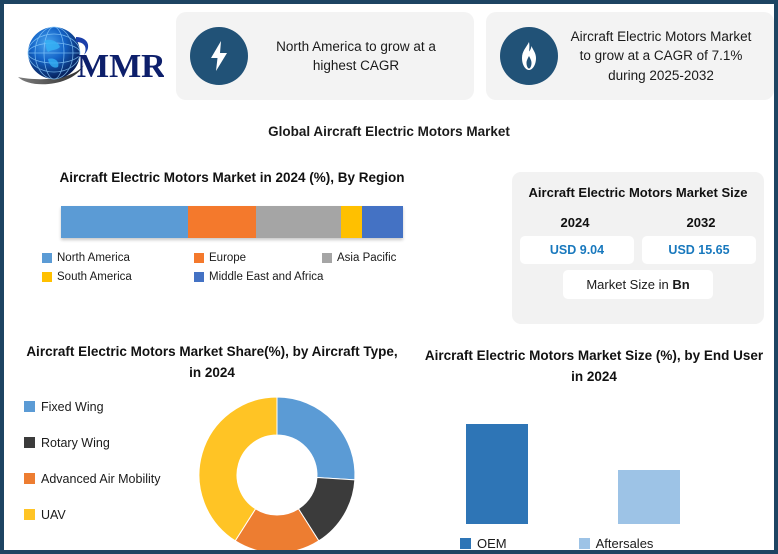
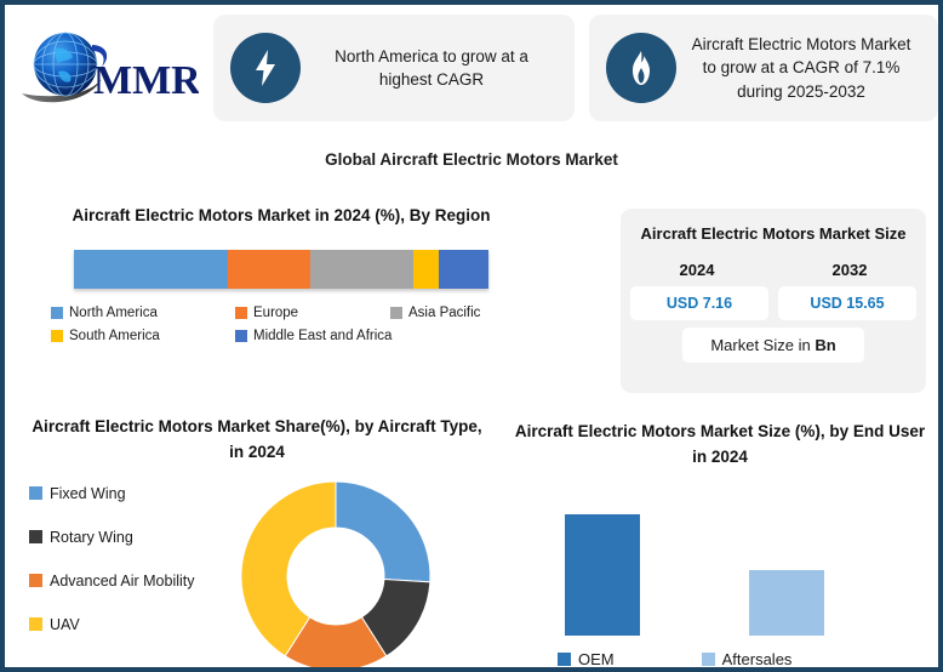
  MMR
  North America to grow at a highest CAGR
  Aircraft Electric Motors Market to grow at a CAGR of 7.1% during 2025-2032
  Global Aircraft Electric Motors Market
  Aircraft Electric Motors Market in 2024 (%), By Region
  North America
  Europe
  Asia Pacific
  South America
  Middle East and Africa
  Aircraft Electric Motors Market Size
  2024
  2032
- USD 9.04
+ USD 7.16
  USD 15.65
  Market Size in Bn
  Aircraft Electric Motors Market Share(%), by Aircraft Type, in 2024
  Fixed Wing
  Rotary Wing
  Advanced Air Mobility
  UAV
  Aircraft Electric Motors Market Size (%), by End User in 2024
  OEM
  Aftersales
